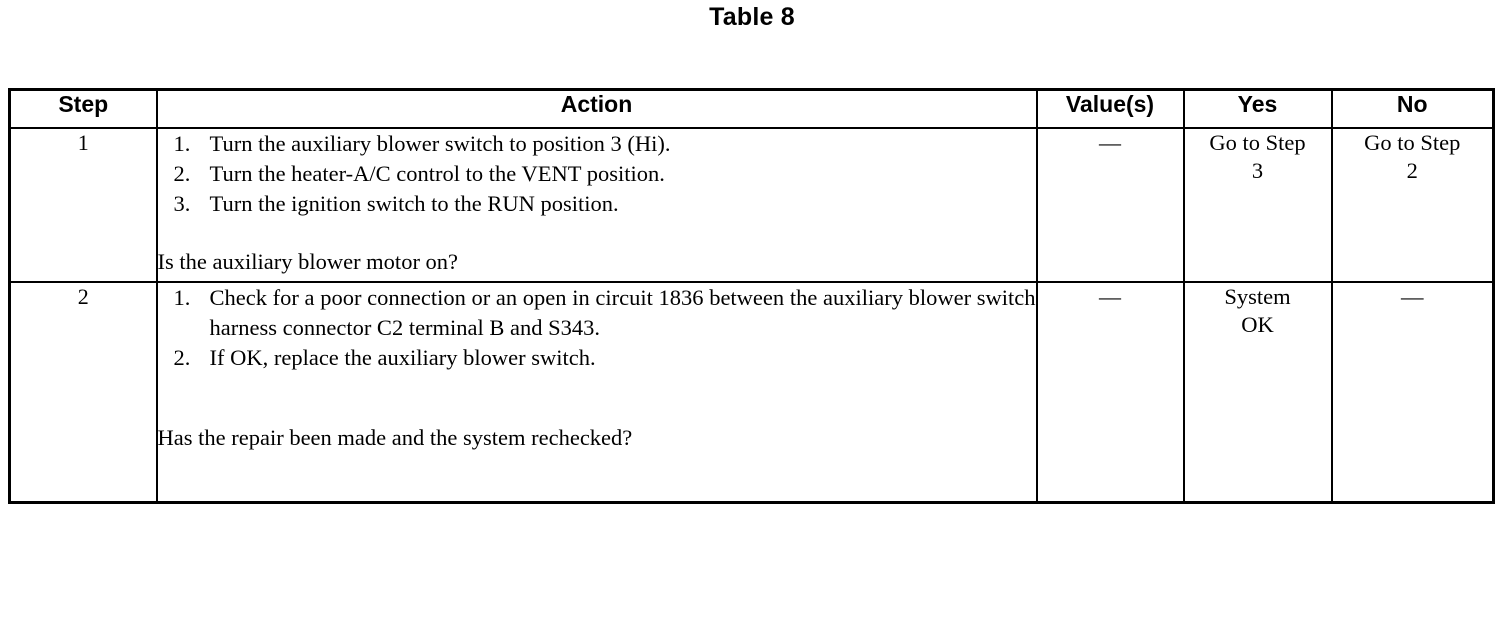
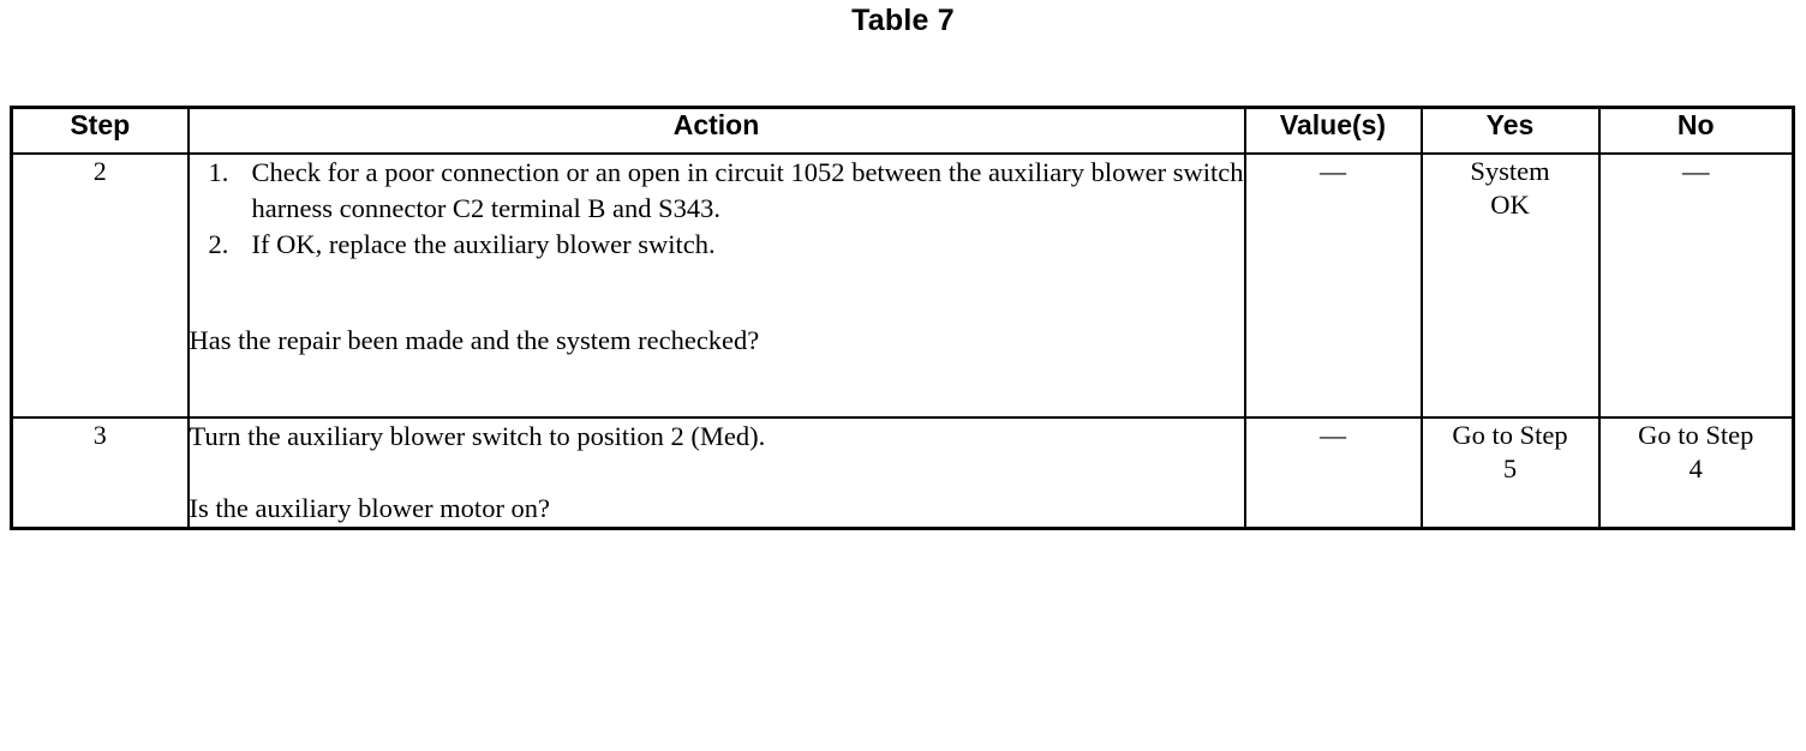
- Table 8
+ Table 7
  Step	Action	Value(s)	Yes	No
- 1	1. Turn the auxiliary blower switch to position 3 (Hi). 2. Turn the heater-A/C control to the VENT position. 3. Turn the ignition switch to the RUN position. Is the auxiliary blower motor on?	—	Go to Step 3	Go to Step 2
- 2	1. Check for a poor connection or an open in circuit 1836 between the auxiliary blower switch harness connector C2 terminal B and S343. 2. If OK, replace the auxiliary blower switch. Has the repair been made and the system rechecked?	—	System OK	—
+ 2	1. Check for a poor connection or an open in circuit 1052 between the auxiliary blower switch harness connector C2 terminal B and S343. 2. If OK, replace the auxiliary blower switch. Has the repair been made and the system rechecked?	—	System OK	—
+ 3	Turn the auxiliary blower switch to position 2 (Med). Is the auxiliary blower motor on?	—	Go to Step 5	Go to Step 4
